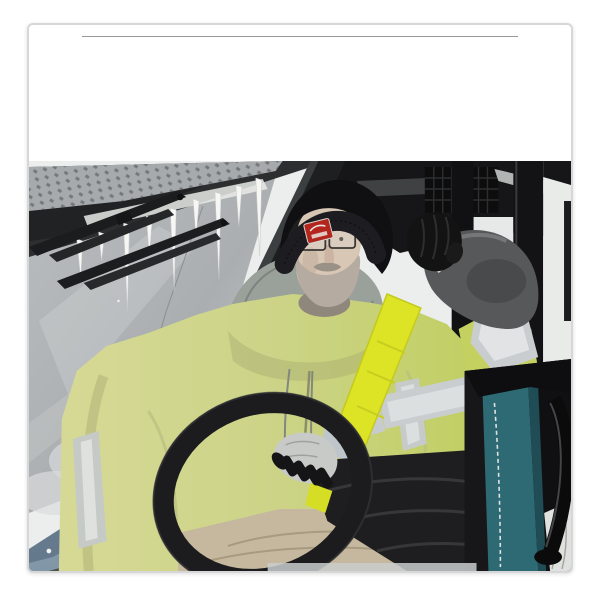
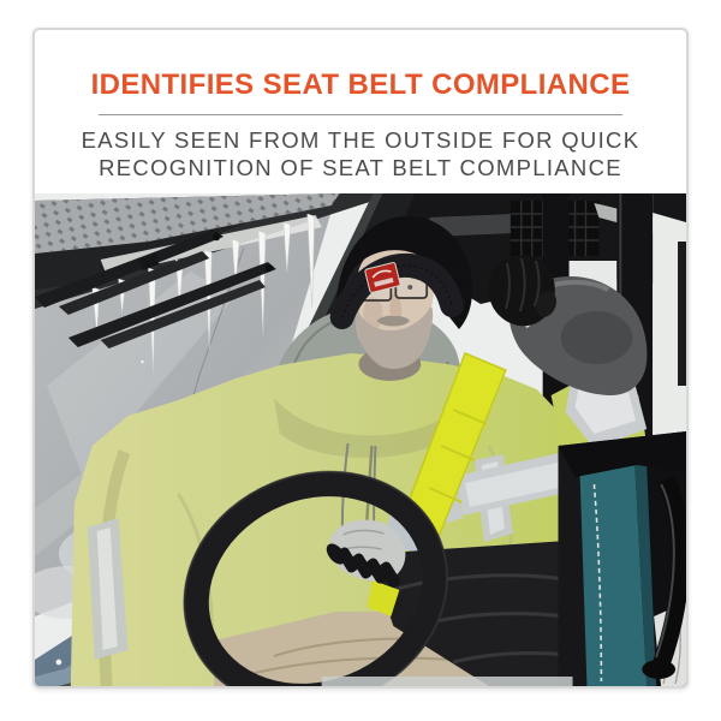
+ IDENTIFIES SEAT BELT COMPLIANCE
+ EASILY SEEN FROM THE OUTSIDE FOR QUICK
+ RECOGNITION OF SEAT BELT COMPLIANCE
